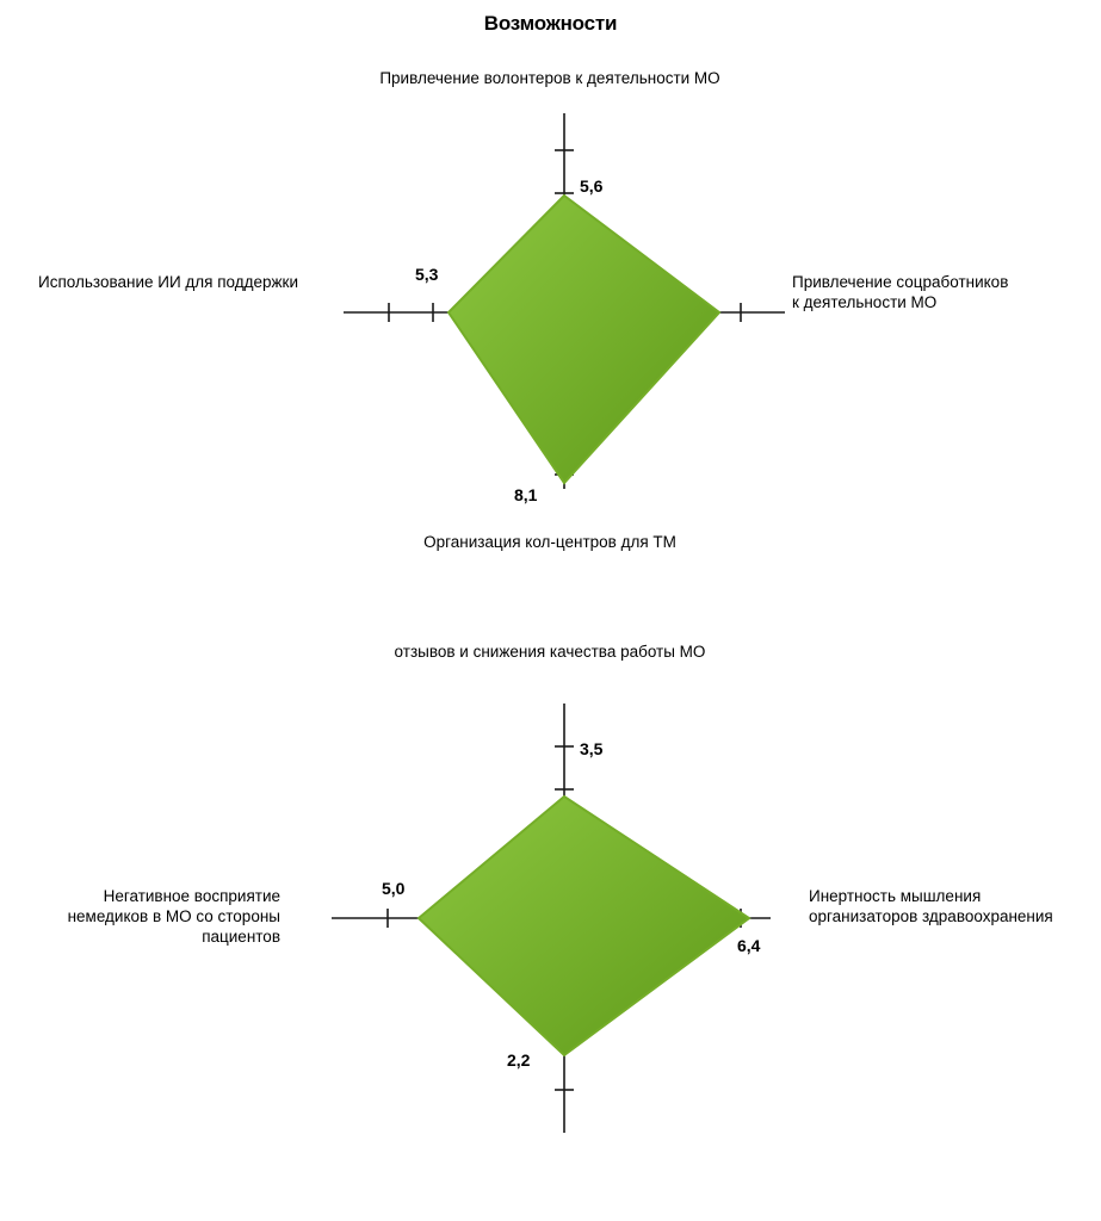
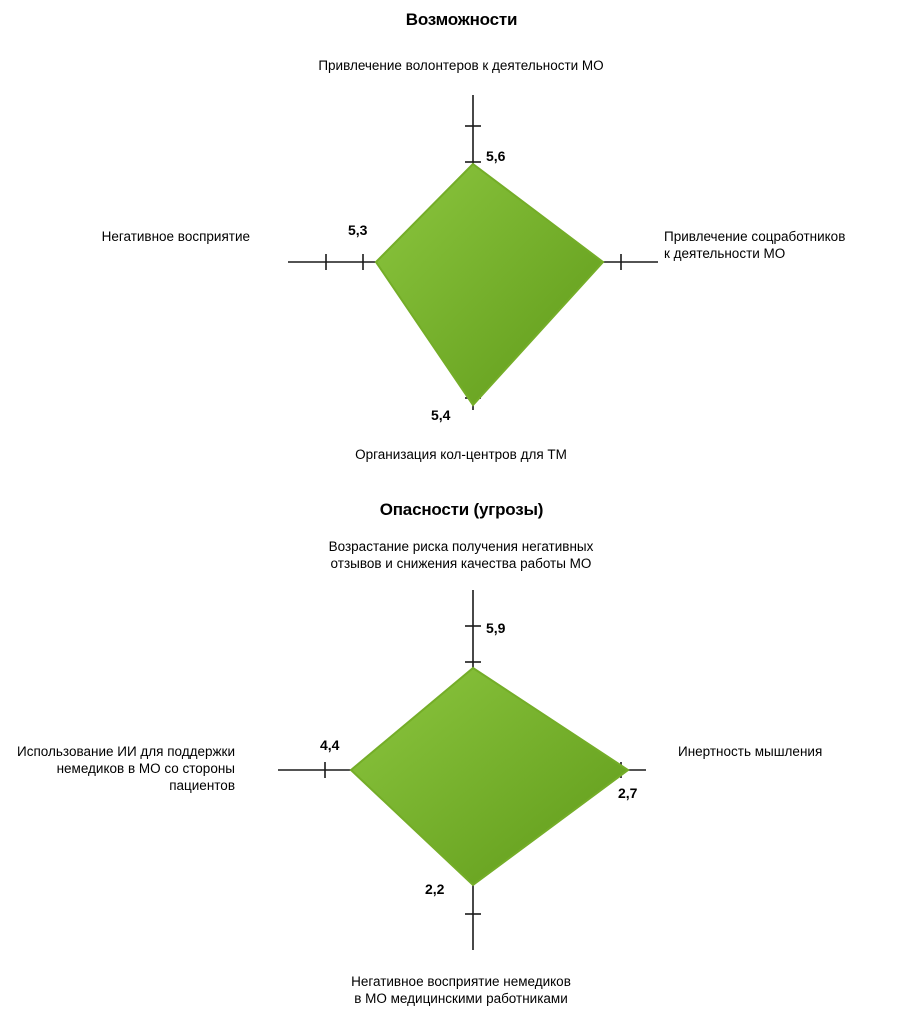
  Возможности
  Привлечение волонтеров к деятельности МО
  Привлечение соцработников
  к деятельности МО
- Использование ИИ для поддержки
+ Негативное восприятие
  Организация кол-центров для ТМ
  5,6
- 8,1
+ 5,4
  5,3
+ Опасности (угрозы)
+ Возрастание риска получения негативных
  отзывов и снижения качества работы МО
  Инертность мышления
- организаторов здравоохранения
- Негативное восприятие
+ Использование ИИ для поддержки
  немедиков в МО со стороны
  пациентов
+ Негативное восприятие немедиков
+ в МО медицинскими работниками
- 3,5
+ 5,9
- 6,4
+ 2,7
  2,2
- 5,0
+ 4,4
